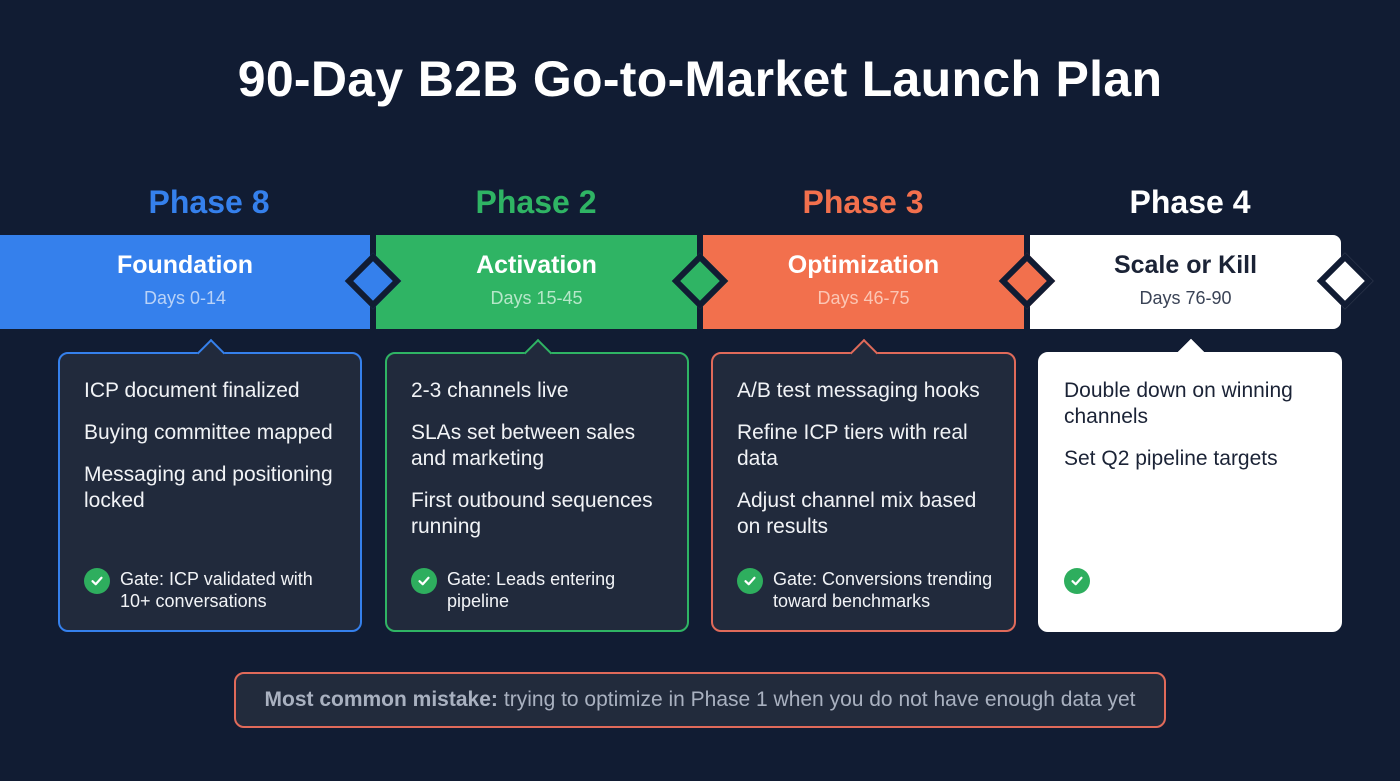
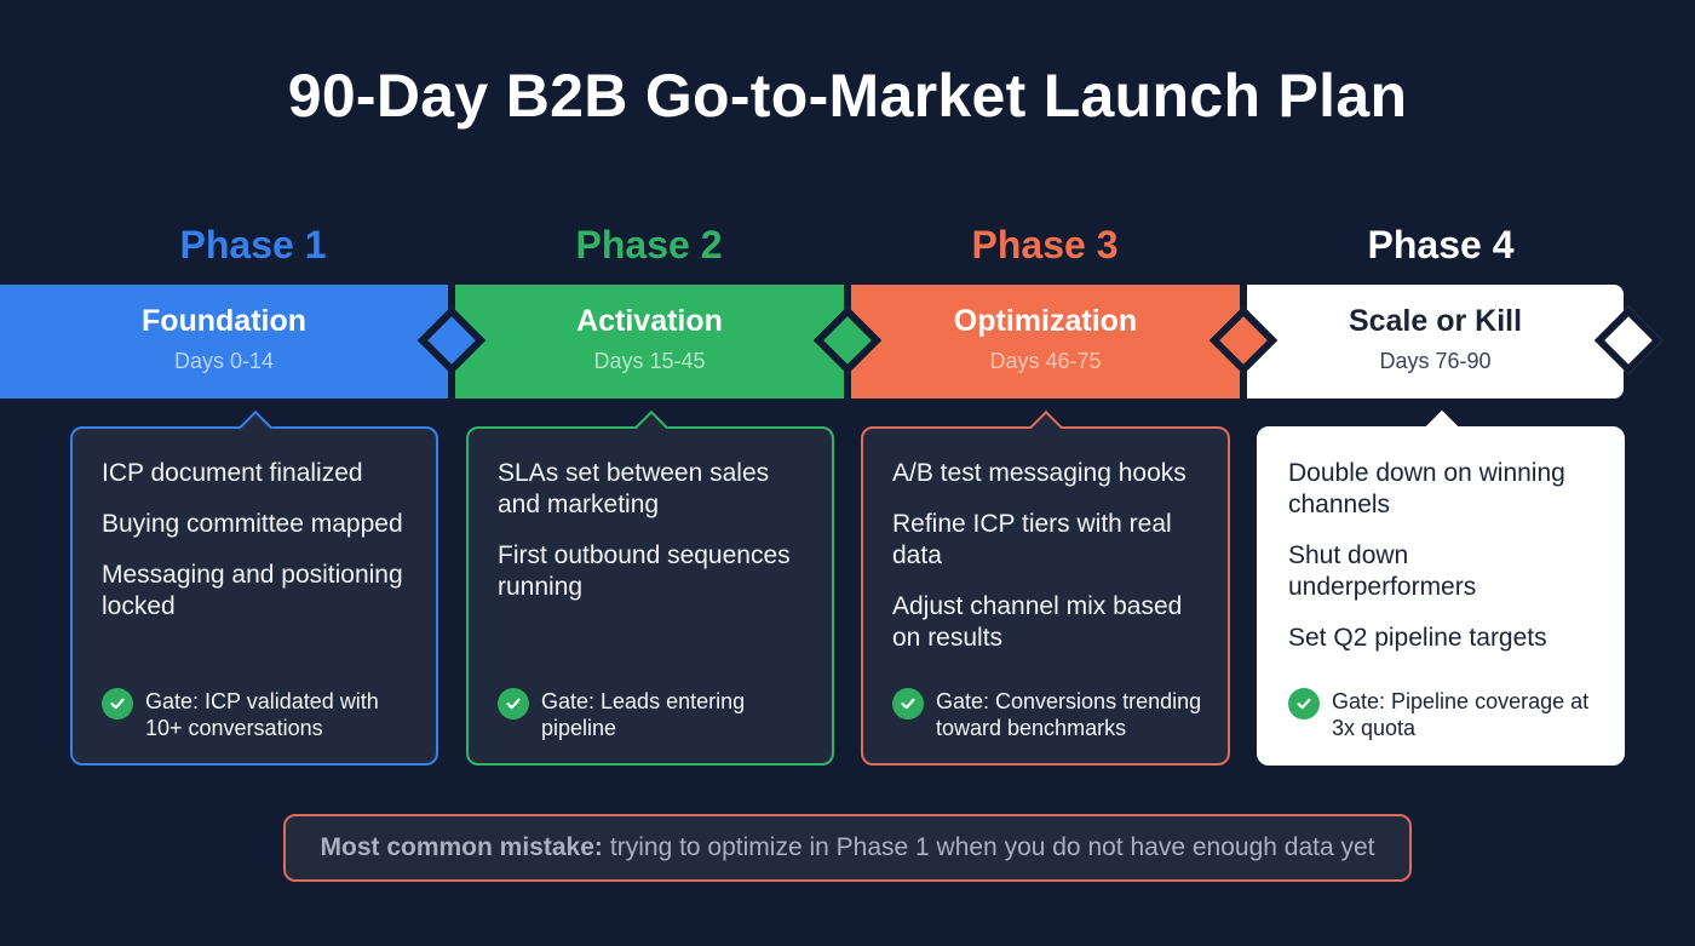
  90-Day B2B Go-to-Market Launch Plan
- Phase 8
+ Phase 1
  Phase 2
  Phase 3
  Phase 4
  Foundation
  Days 0-14
  Activation
  Days 15-45
  Optimization
  Days 46-75
  Scale or Kill
  Days 76-90
  ICP document finalized
  Buying committee mapped
  Messaging and positioning locked
  Gate: ICP validated with 10+ conversations
- 2-3 channels live
  SLAs set between sales and marketing
  First outbound sequences running
  Gate: Leads entering pipeline
  A/B test messaging hooks
  Refine ICP tiers with real data
  Adjust channel mix based on results
  Gate: Conversions trending toward benchmarks
  Double down on winning channels
+ Shut down underperformers
  Set Q2 pipeline targets
+ Gate: Pipeline coverage at 3x quota
  Most common mistake:
  trying to optimize in Phase 1 when you do not have enough data yet
